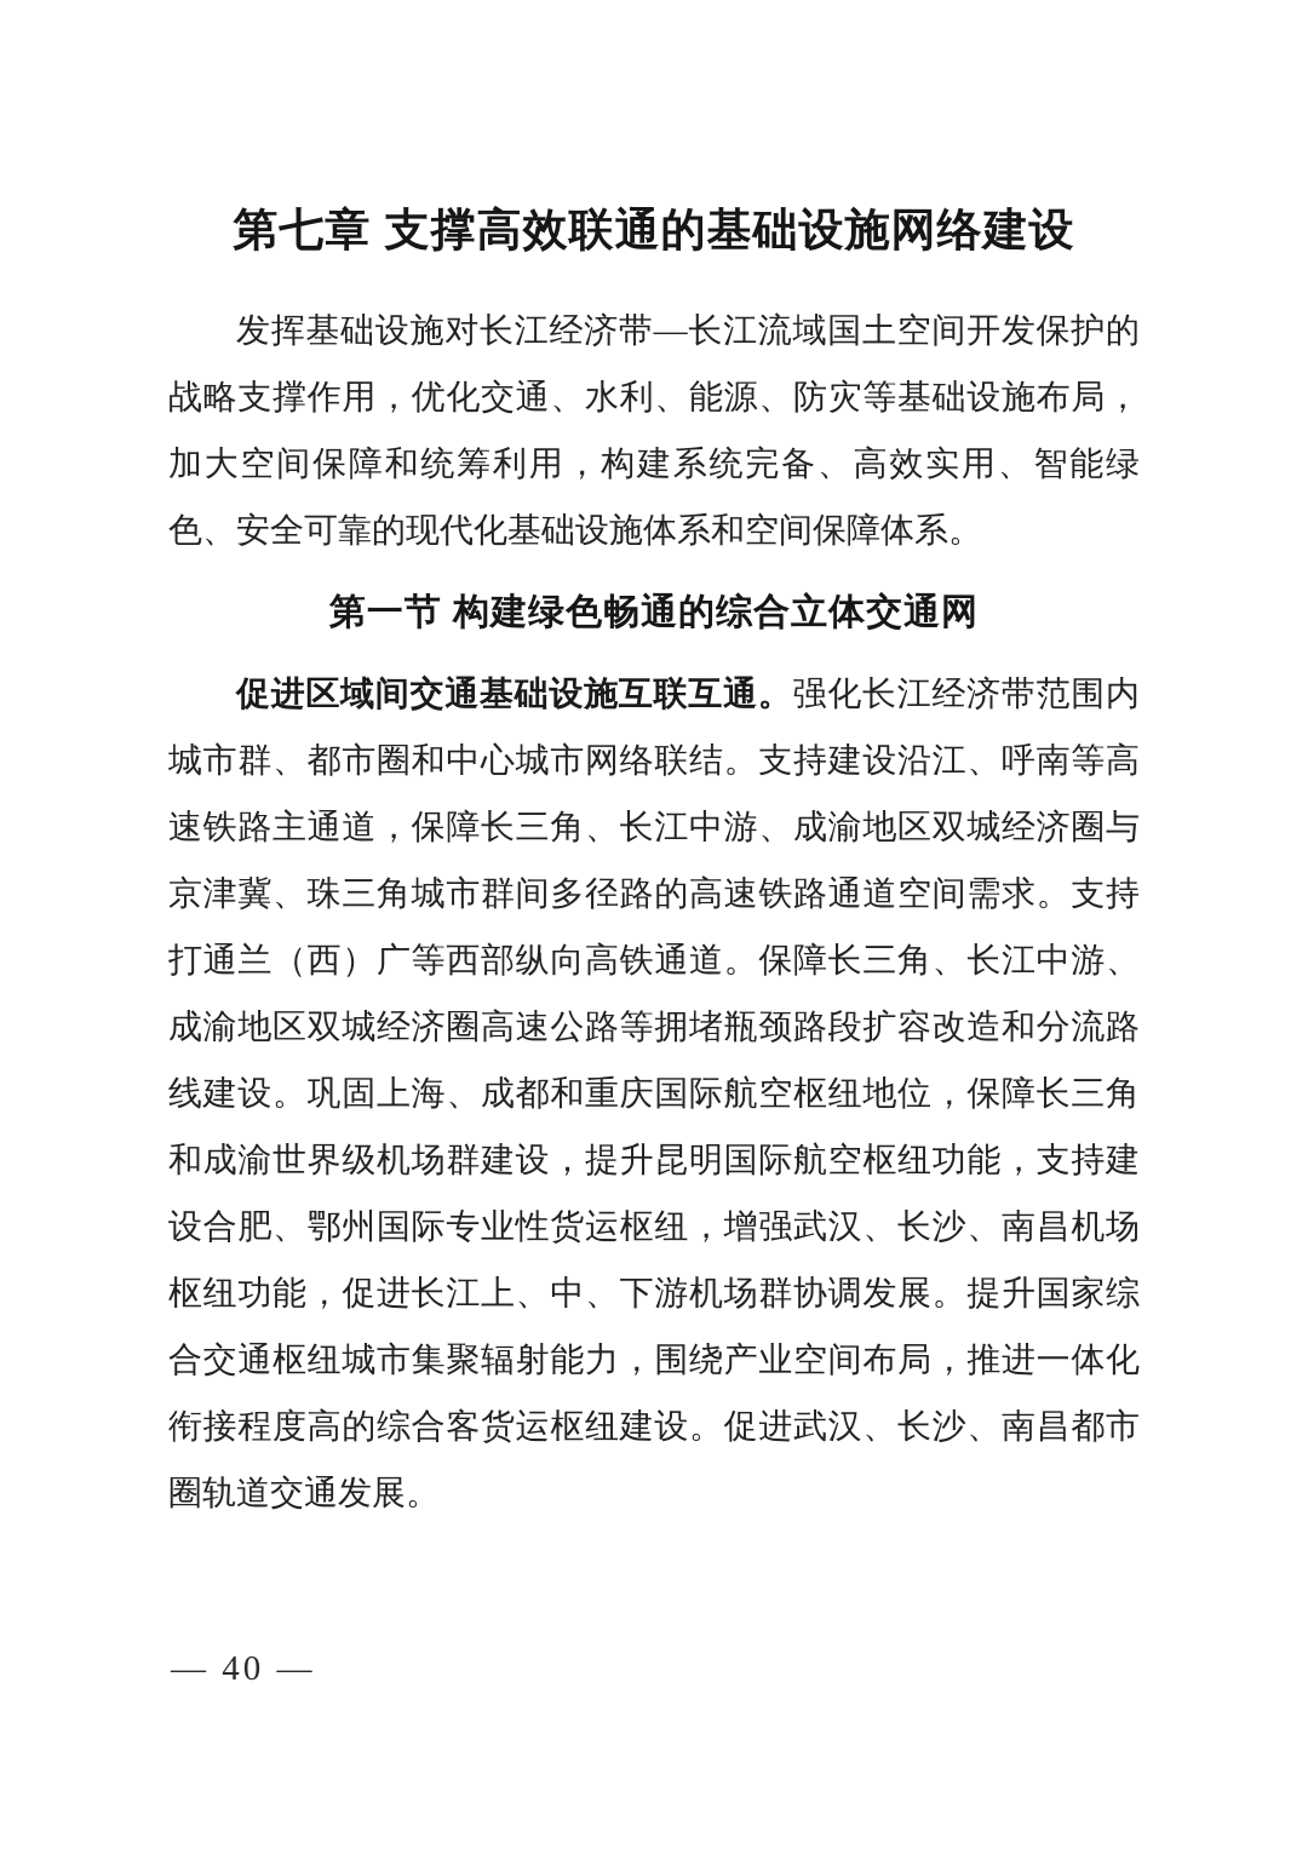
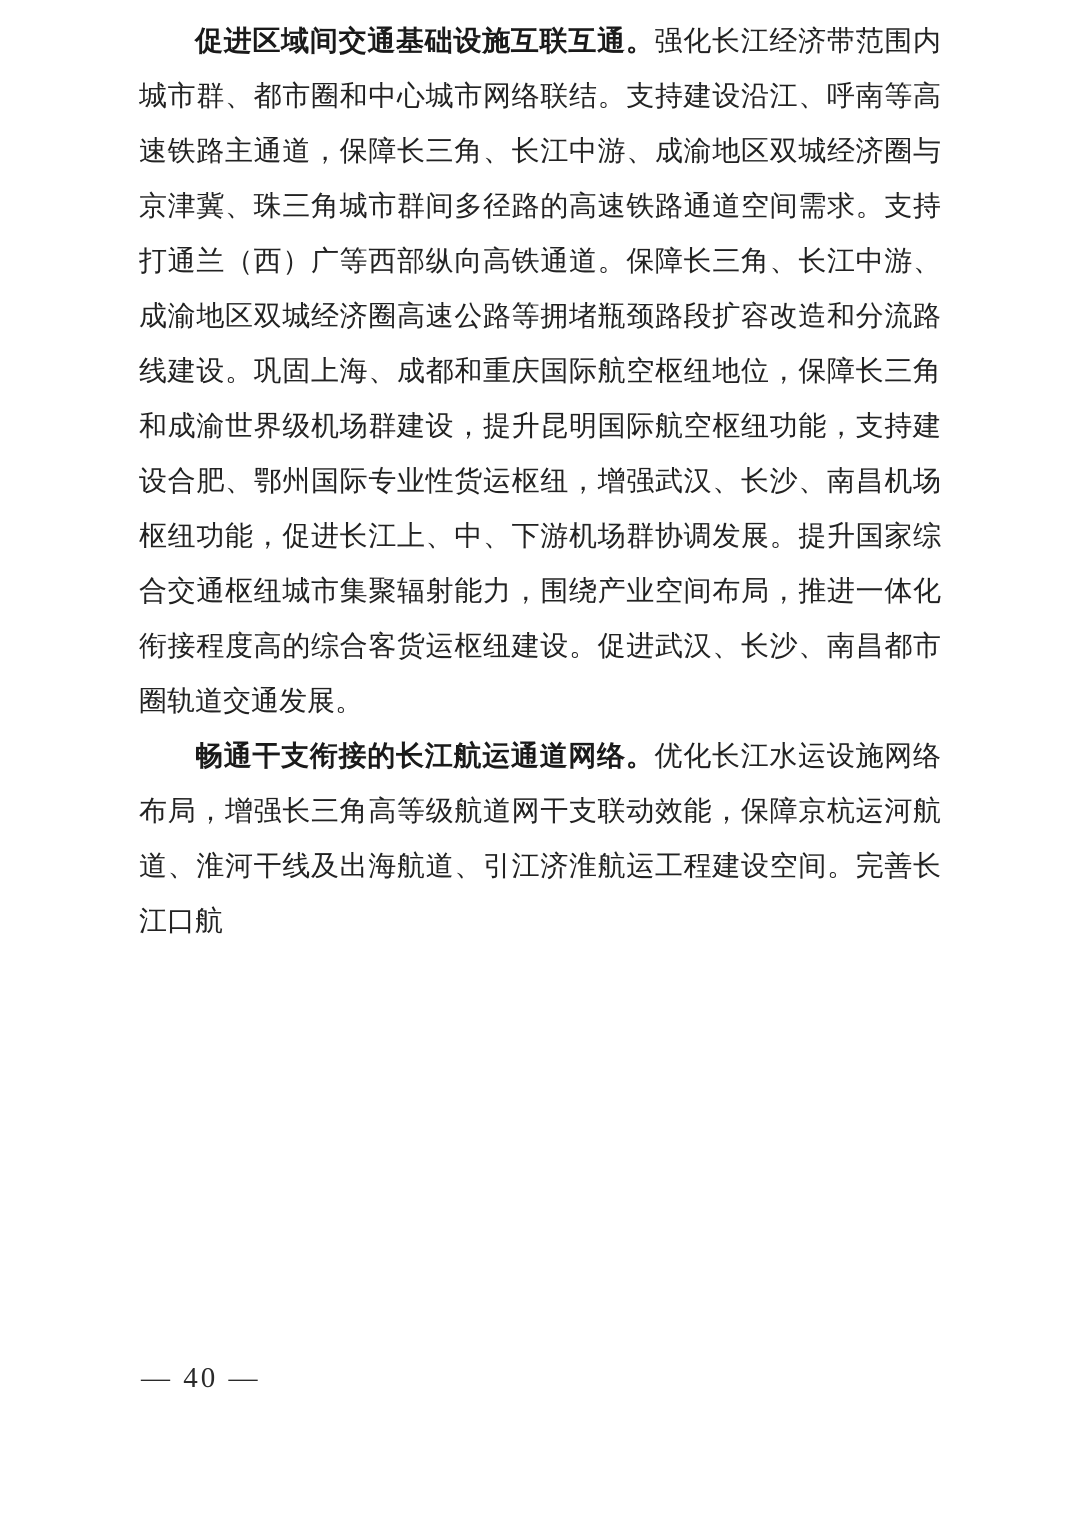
- 第七章 支撑高效联通的基础设施网络建设
- 发挥基础设施对长江经济带—长江流域国土空间开发保护的战略支撑作用，优化交通、水利、能源、防灾等基础设施布局，加大空间保障和统筹利用，构建系统完备、高效实用、智能绿色、安全可靠的现代化基础设施体系和空间保障体系。
- 第一节 构建绿色畅通的综合立体交通网
  促进区域间交通基础设施互联互通。强化长江经济带范围内城市群、都市圈和中心城市网络联结。支持建设沿江、呼南等高速铁路主通道，保障长三角、长江中游、成渝地区双城经济圈与京津冀、珠三角城市群间多径路的高速铁路通道空间需求。支持打通兰（西）广等西部纵向高铁通道。保障长三角、长江中游、成渝地区双城经济圈高速公路等拥堵瓶颈路段扩容改造和分流路线建设。巩固上海、成都和重庆国际航空枢纽地位，保障长三角和成渝世界级机场群建设，提升昆明国际航空枢纽功能，支持建设合肥、鄂州国际专业性货运枢纽，增强武汉、长沙、南昌机场枢纽功能，促进长江上、中、下游机场群协调发展。提升国家综合交通枢纽城市集聚辐射能力，围绕产业空间布局，推进一体化衔接程度高的综合客货运枢纽建设。促进武汉、长沙、南昌都市圈轨道交通发展。
+ 畅通干支衔接的长江航运通道网络。优化长江水运设施网络布局，增强长三角高等级航道网干支联动效能，保障京杭运河航道、淮河干线及出海航道、引江济淮航运工程建设空间。完善长江口航
  — 40 —
